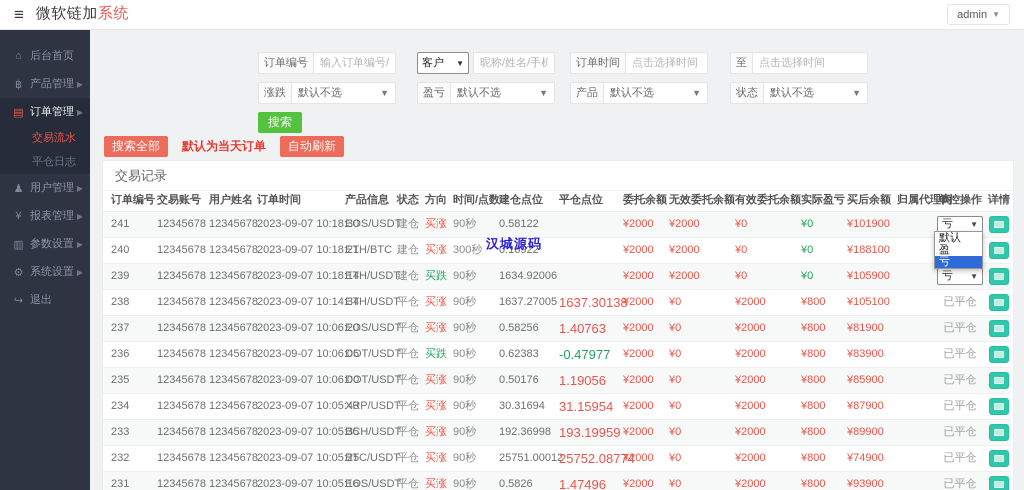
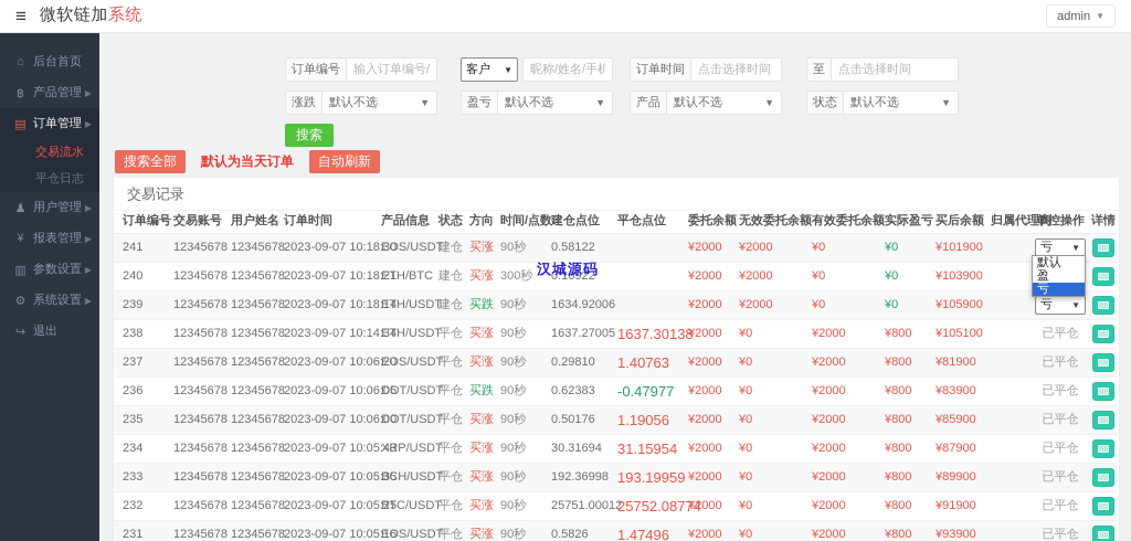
  ≡
  微软链加系统
  admin
  ▼
  ⌂
  后台首页
  ฿
  产品管理
  ▶
  ▤
  订单管理
  ▶
  交易流水
  平仓日志
  ♟
  用户管理
  ▶
  ¥
  报表管理
  ▶
  ▥
  参数设置
  ▶
  ⚙
  系统设置
  ▶
  ↪
  退出
  订单编号
  客户
  ▼
  订单时间
  点击选择时间
  至
  点击选择时间
  涨跌
  默认不选
  ▼
  盈亏
  默认不选
  ▼
  产品
  默认不选
  ▼
  状态
  默认不选
  ▼
  搜索
  搜索全部
  默认为当天订单
  自动刷新
  交易记录
  订单编号	交易账号	用户姓名	订单时间	产品信息	状态	方向	时间/点数	建仓点位	平仓点位	委托余额	无效委托余额	有效委托余额	实际盈亏	买后余额	归属代理	单控操作	详情
  241	12345678	12345678	2023-09-07 10:18	EOS/USD	建仓	买涨	90秒	0.58122		¥2000	¥2000	¥0	¥0	¥101900		亏 ▼
- 240	12345678	12345678	2023-09-07 10:18	ETH/BTC	建仓	买涨	300秒	0.16922		¥2000	¥2000	¥0	¥0	¥188100
+ 240	12345678	12345678	2023-09-07 10:18	ETH/BTC	建仓	买涨	300秒	0.16922		¥2000	¥2000	¥0	¥0	¥103900
  239	12345678	12345678	2023-09-07 10:18	ETH/USDT	建仓	买跌	90秒	1634.92006		¥2000	¥2000	¥0	¥0	¥105900		亏 ▼
  238	12345678	12345678	2023-09-07 10:14	ETH/USDT	平仓	买涨	90秒	1637.27005	1637.3013	¥2000	¥0	¥2000	¥800	¥105100		已平仓
- 237	12345678	12345678	2023-09-07 10:06	EOS/USD	平仓	买涨	90秒	0.58256	1.40763	¥2000	¥0	¥2000	¥800	¥81900		已平仓
+ 237	12345678	12345678	2023-09-07 10:06	EOS/USD	平仓	买涨	90秒	0.29810	1.40763	¥2000	¥0	¥2000	¥800	¥81900		已平仓
  236	12345678	12345678	2023-09-07 10:06	DOT/USD	平仓	买跌	90秒	0.62383	-0.47977	¥2000	¥0	¥2000	¥800	¥83900		已平仓
  235	12345678	12345678	2023-09-07 10:06	DOT/USD	平仓	买涨	90秒	0.50176	1.19056	¥2000	¥0	¥2000	¥800	¥85900		已平仓
  234	12345678	12345678	2023-09-07 10:05	XRP/USD	平仓	买涨	90秒	30.31694	31.15954	¥2000	¥0	¥2000	¥800	¥87900		已平仓
  233	12345678	12345678	2023-09-07 10:05	BCH/USD	平仓	买涨	90秒	192.36998	193.19959	¥2000	¥0	¥2000	¥800	¥89900		已平仓
- 232	12345678	12345678	2023-09-07 10:05	BTC/USDT	平仓	买涨	90秒	25751.0001	25752.087	¥2000	¥0	¥2000	¥800	¥74900		已平仓
+ 232	12345678	12345678	2023-09-07 10:05	BTC/USDT	平仓	买涨	90秒	25751.0001	25752.087	¥2000	¥0	¥2000	¥800	¥91900		已平仓
  231	12345678	12345678	2023-09-07 10:05	EOS/USD	平仓	买涨	90秒	0.5826	1.47496	¥2000	¥0	¥2000	¥800	¥93900		已平仓
  汉城源码
  默认
  盈
  亏
